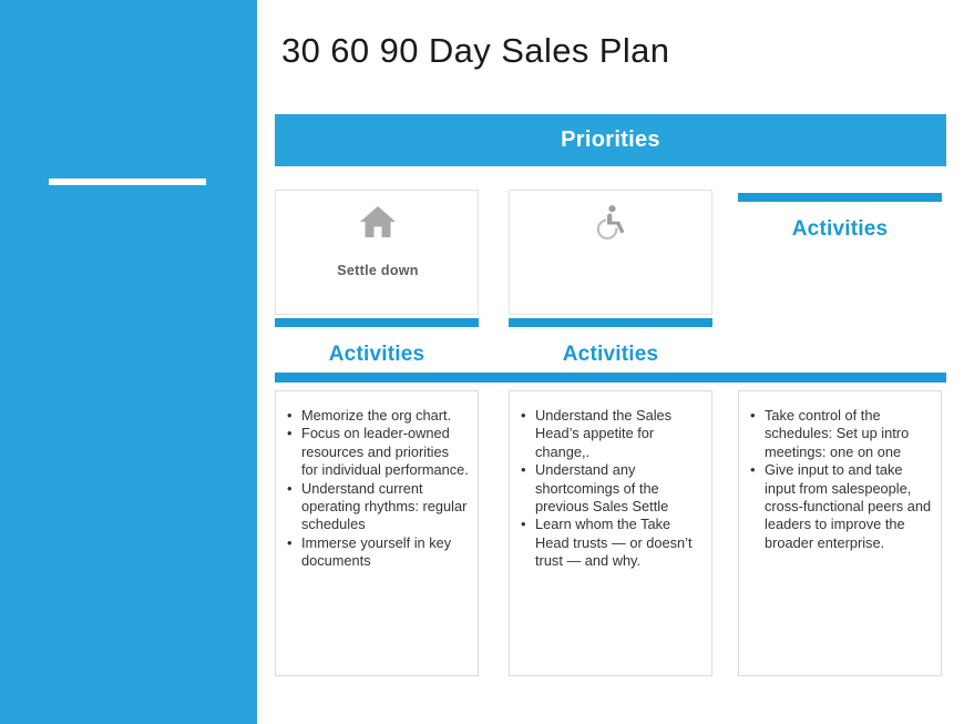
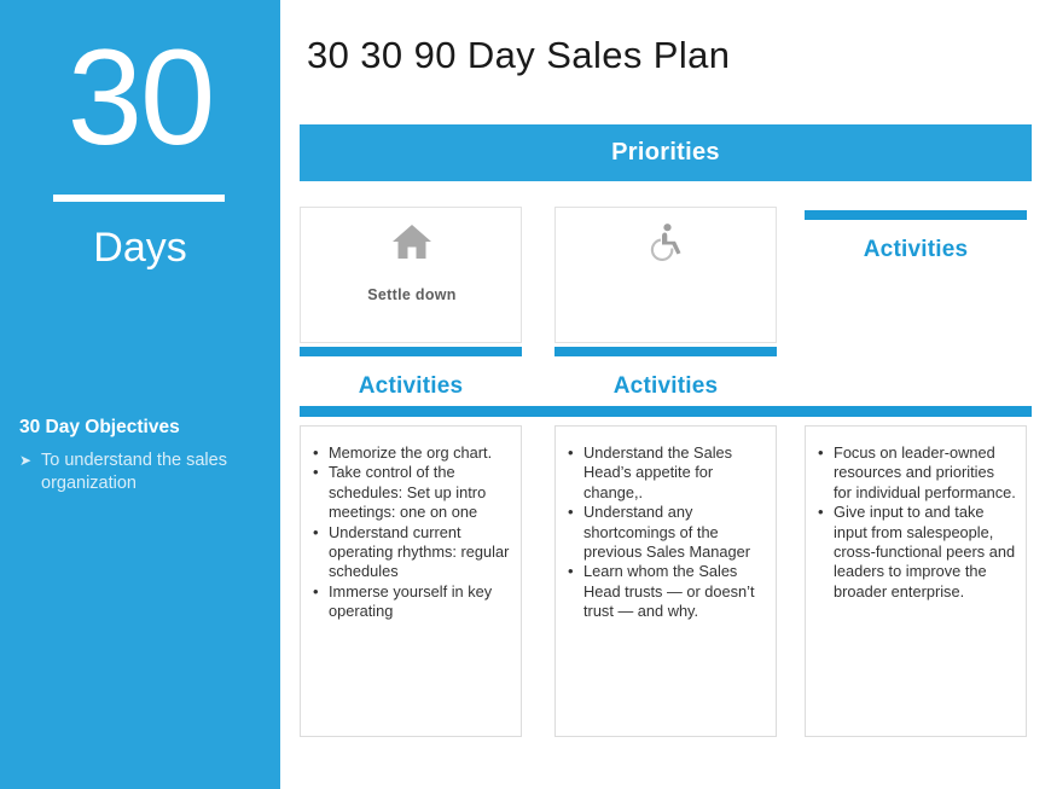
+ 30
+ Days
+ 30 Day Objectives
+ ➤
+ To understand the sales organization
- 30 60 90 Day Sales Plan
+ 30 30 90 Day Sales Plan
  Priorities
  Settle down
  Activities
  Activities
  Activities
  •
  Memorize the org chart.
  •
- Focus on leader-owned resources and priorities for individual performance.
+ Take control of the schedules: Set up intro meetings: one on one
  •
  Understand current operating rhythms: regular schedules
  •
- Immerse yourself in key documents
+ Immerse yourself in key operating
  •
  Understand the Sales Head’s appetite for change,.
  •
- Understand any shortcomings of the previous Sales Settle
+ Understand any shortcomings of the previous Sales Manager
  •
- Learn whom the Take Head trusts — or doesn’t trust — and why.
+ Learn whom the Sales Head trusts — or doesn’t trust — and why.
  •
- Take control of the schedules: Set up intro meetings: one on one
+ Focus on leader-owned resources and priorities for individual performance.
  •
  Give input to and take input from salespeople, cross-functional peers and leaders to improve the broader enterprise.
